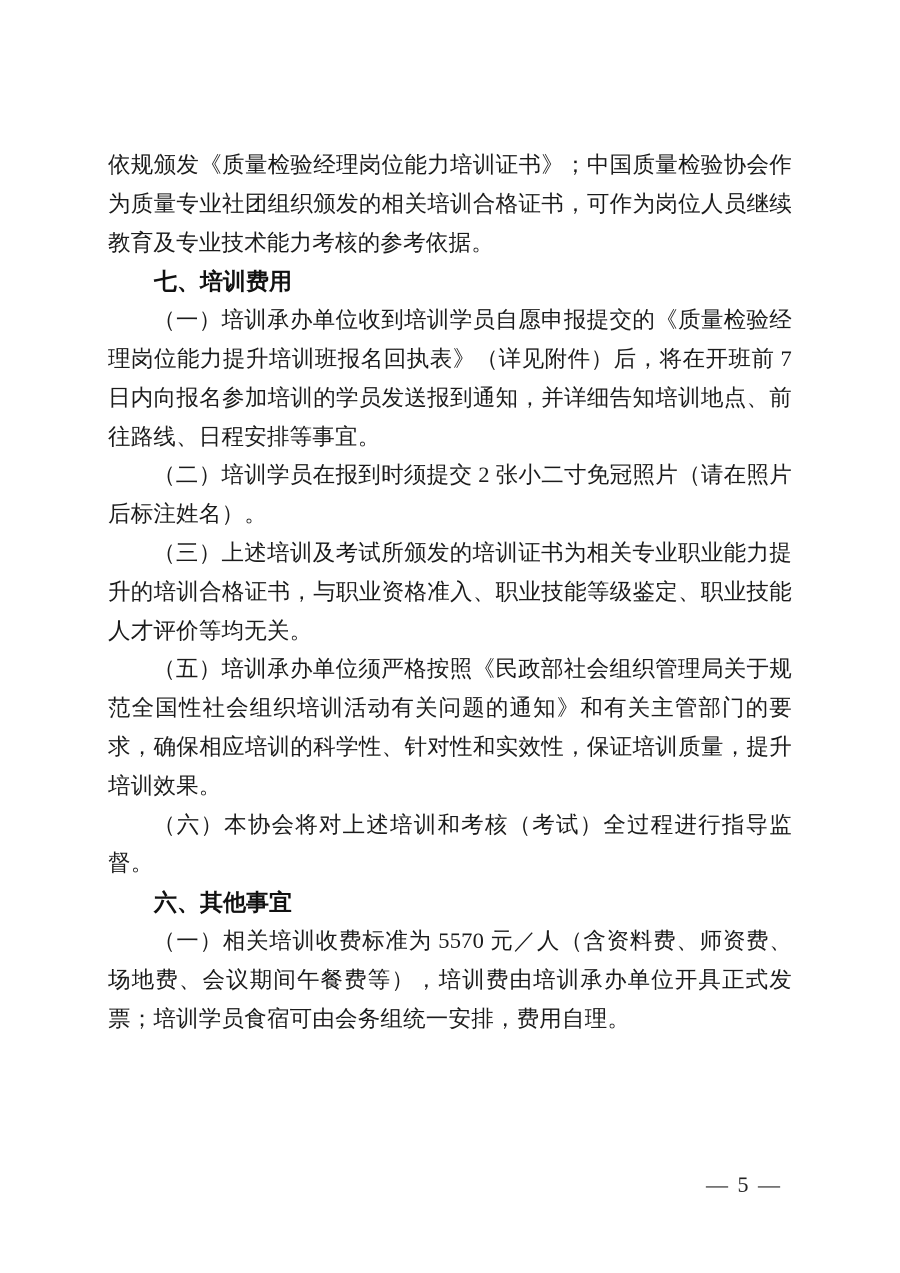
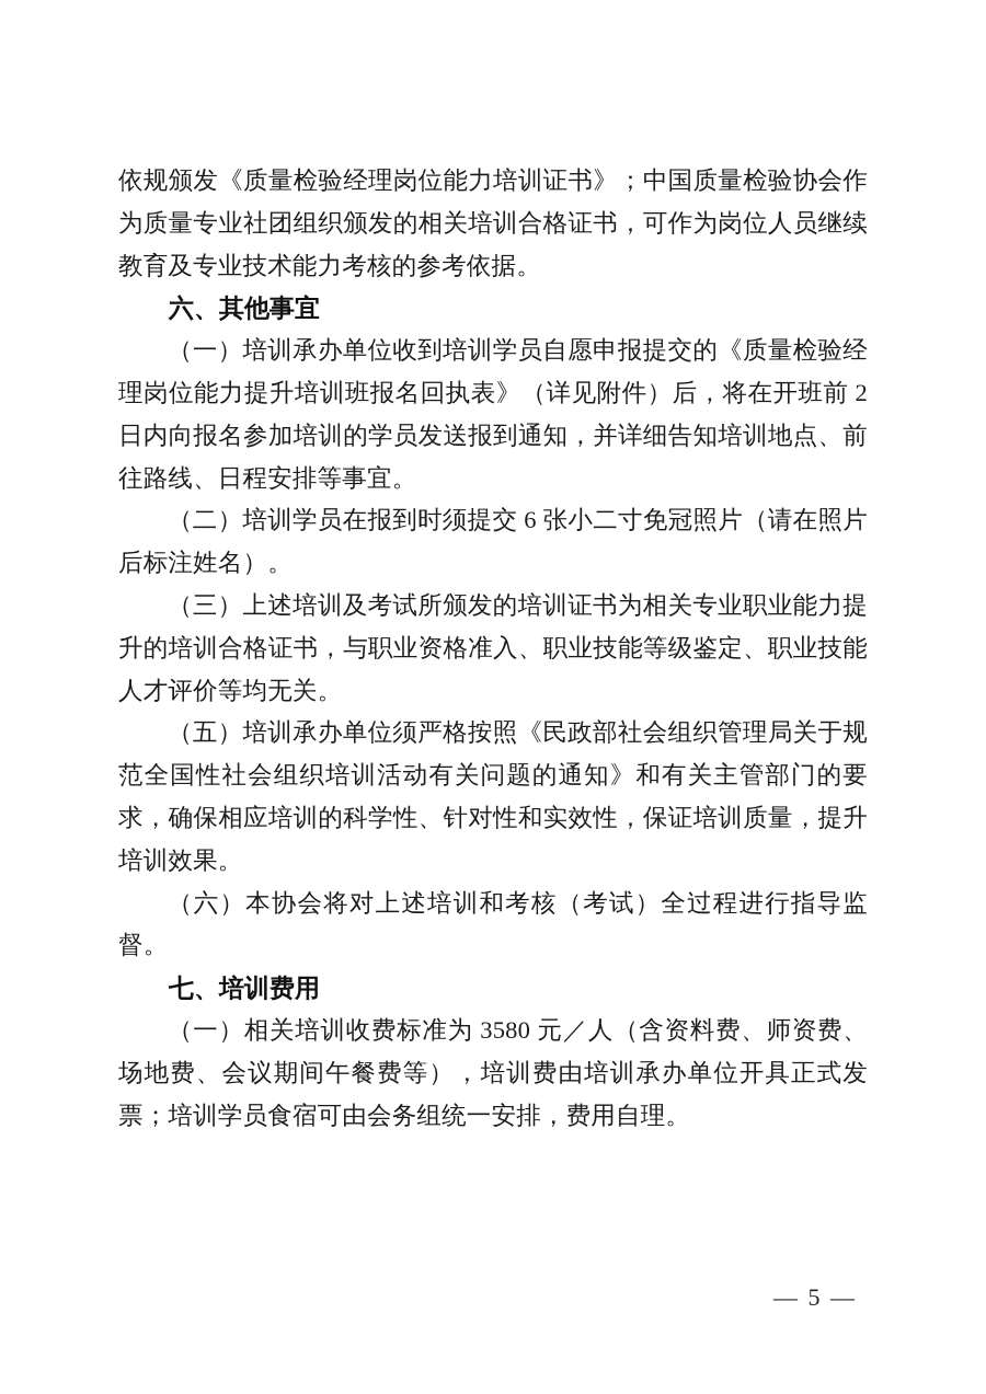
  依规颁发《质量检验经理岗位能力培训证书》；中国质量检验协会作为质量专业社团组织颁发的相关培训合格证书，可作为岗位人员继续教育及专业技术能力考核的参考依据。
- 七、培训费用
+ 六、其他事宜
- （一）培训承办单位收到培训学员自愿申报提交的《质量检验经理岗位能力提升培训班报名回执表》（详见附件）后，将在开班前 7 日内向报名参加培训的学员发送报到通知，并详细告知培训地点、前往路线、日程安排等事宜。
+ （一）培训承办单位收到培训学员自愿申报提交的《质量检验经理岗位能力提升培训班报名回执表》（详见附件）后，将在开班前 2 日内向报名参加培训的学员发送报到通知，并详细告知培训地点、前往路线、日程安排等事宜。
- （二）培训学员在报到时须提交 2 张小二寸免冠照片（请在照片后标注姓名）。
+ （二）培训学员在报到时须提交 6 张小二寸免冠照片（请在照片后标注姓名）。
  （三）上述培训及考试所颁发的培训证书为相关专业职业能力提升的培训合格证书，与职业资格准入、职业技能等级鉴定、职业技能人才评价等均无关。
  （五）培训承办单位须严格按照《民政部社会组织管理局关于规范全国性社会组织培训活动有关问题的通知》和有关主管部门的要求，确保相应培训的科学性、针对性和实效性，保证培训质量，提升培训效果。
  （六）本协会将对上述培训和考核（考试）全过程进行指导监督。
- 六、其他事宜
+ 七、培训费用
- （一）相关培训收费标准为 5570 元／人（含资料费、师资费、场地费、会议期间午餐费等），培训费由培训承办单位开具正式发票；培训学员食宿可由会务组统一安排，费用自理。
+ （一）相关培训收费标准为 3580 元／人（含资料费、师资费、场地费、会议期间午餐费等），培训费由培训承办单位开具正式发票；培训学员食宿可由会务组统一安排，费用自理。
  — 5 —
